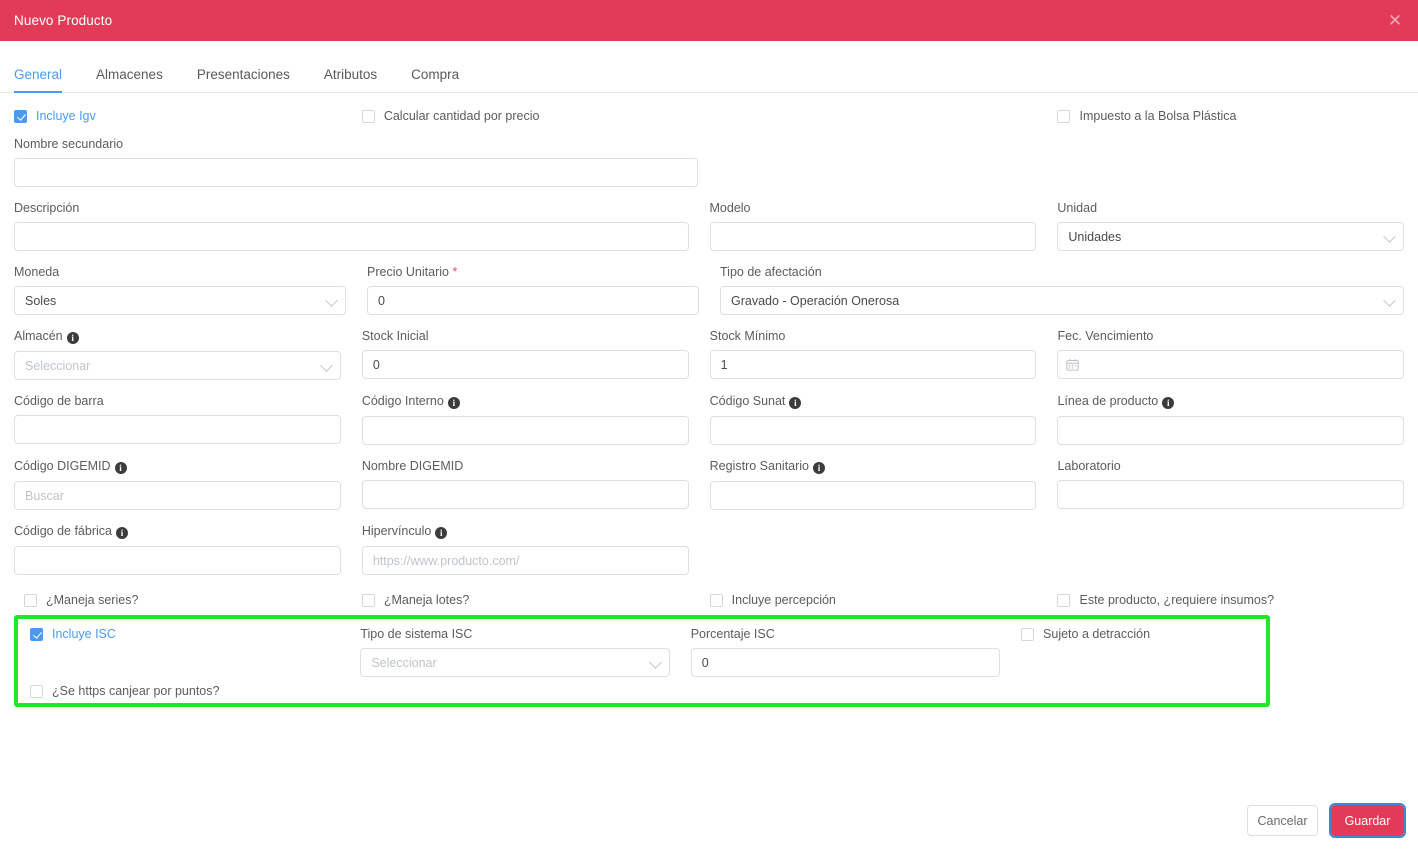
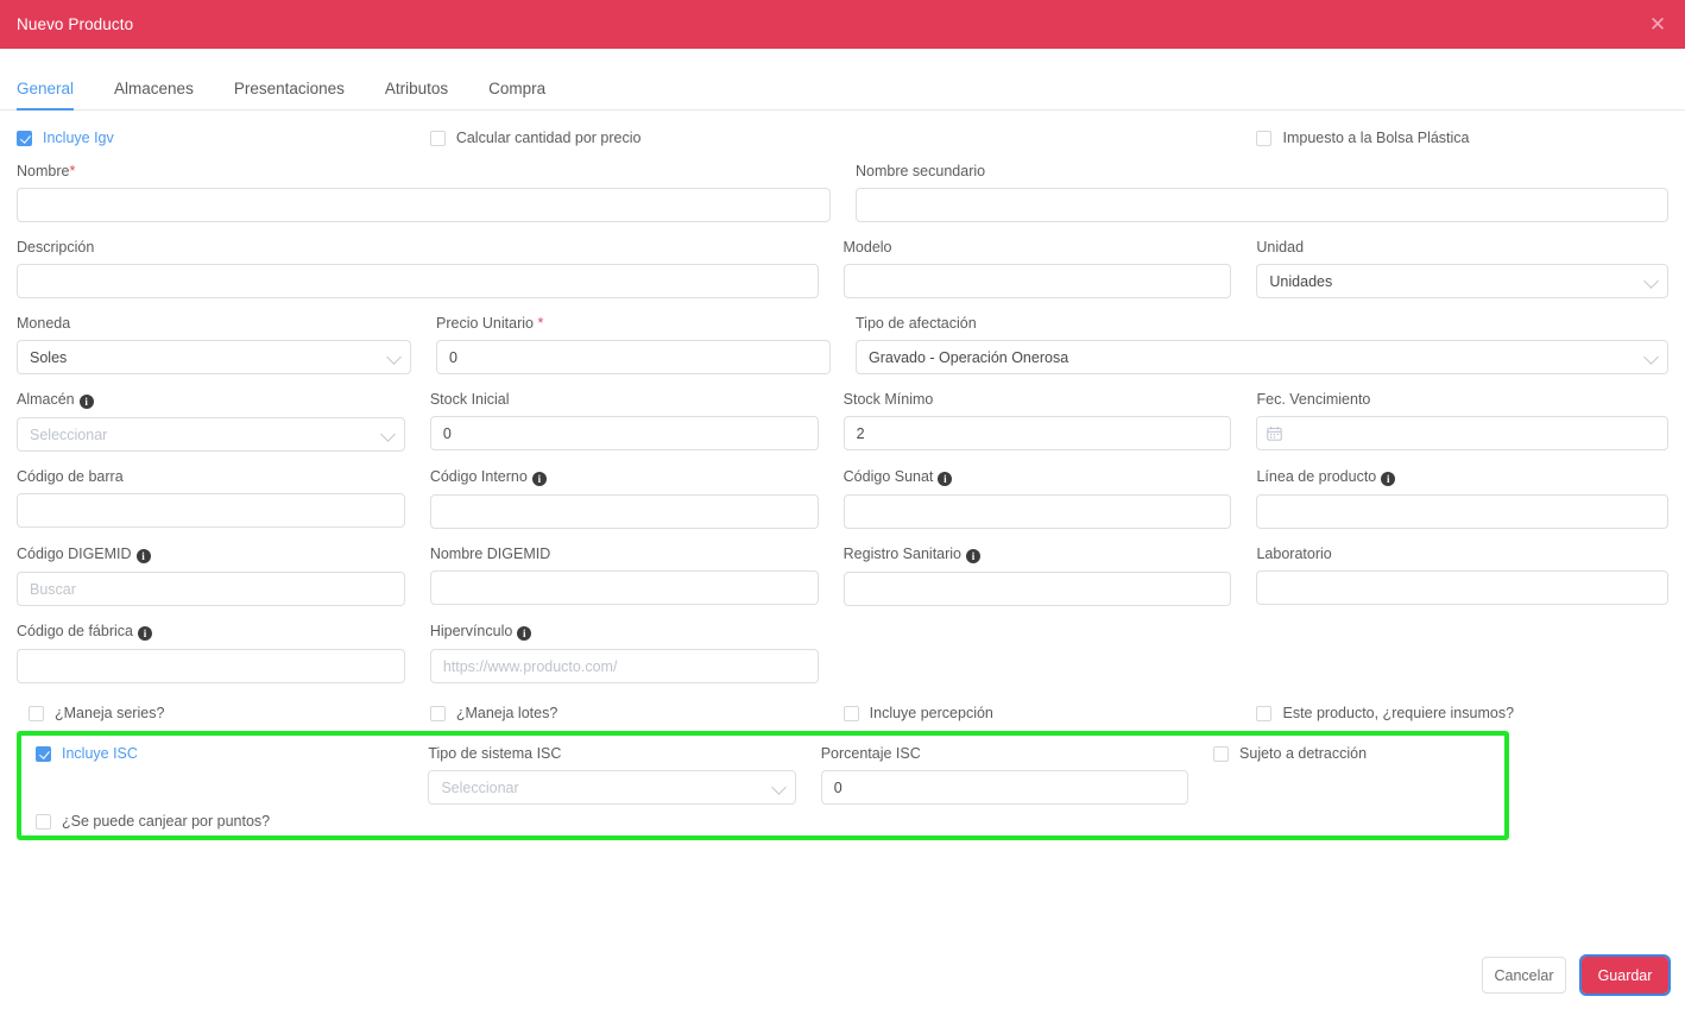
  Nuevo Producto
  ✕
  General
  Almacenes
  Presentaciones
  Atributos
  Compra
  Incluye Igv
  Calcular cantidad por precio
  Impuesto a la Bolsa Plástica
+ Nombre*
  Nombre secundario
  Descripción
  Modelo
  Unidad
  Unidades
  Moneda
  Soles
  Precio Unitario *
  0
  Tipo de afectación
  Gravado - Operación Onerosa
  Almacén i
  Seleccionar
  Stock Inicial
  0
  Stock Mínimo
- 1
+ 2
  Fec. Vencimiento
  Código de barra
  Código Interno i
  Código Sunat i
  Línea de producto i
  Código DIGEMID i
  Buscar
  Nombre DIGEMID
  Registro Sanitario i
  Laboratorio
  Código de fábrica i
  Hipervínculo i
  https://www.producto.com/
  ¿Maneja series?
  ¿Maneja lotes?
  Incluye percepción
  Este producto, ¿requiere insumos?
  Incluye ISC
  Tipo de sistema ISC
  Seleccionar
  Porcentaje ISC
  0
  Sujeto a detracción
- ¿Se https canjear por puntos?
+ ¿Se puede canjear por puntos?
  Cancelar
  Guardar
